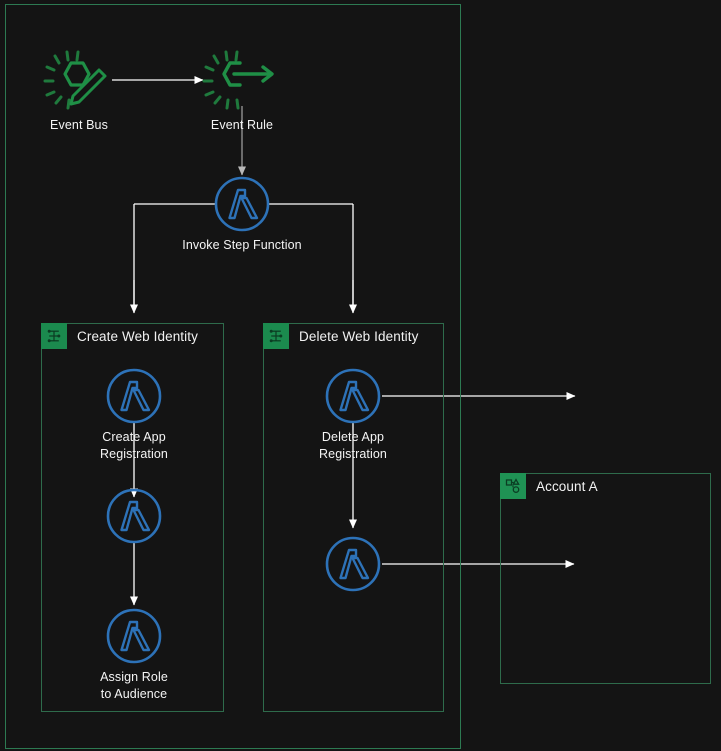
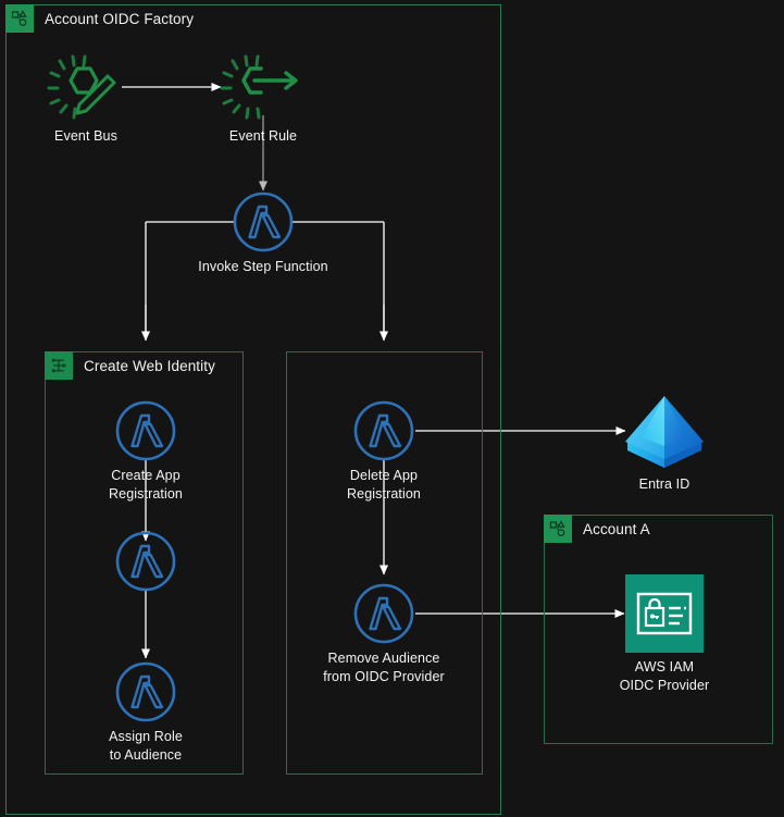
+ Account OIDC Factory
  Create Web Identity
- Delete Web Identity
  Account A
  Event Bus
  Event Rule
  Invoke Step Function
  Create App
  Registration
  Assign Role
  to Audience
  Delete App
  Registration
+ Remove Audience
+ from OIDC Provider
+ Entra ID
+ AWS IAM
+ OIDC Provider
